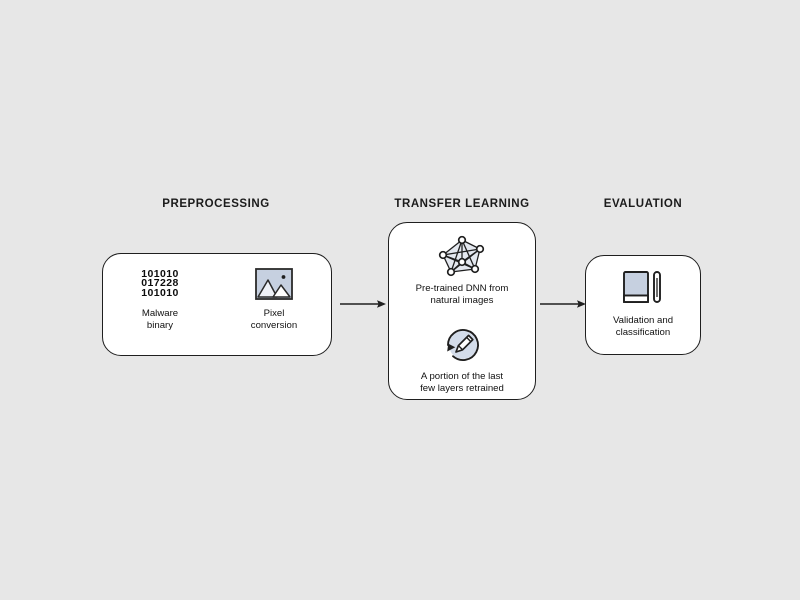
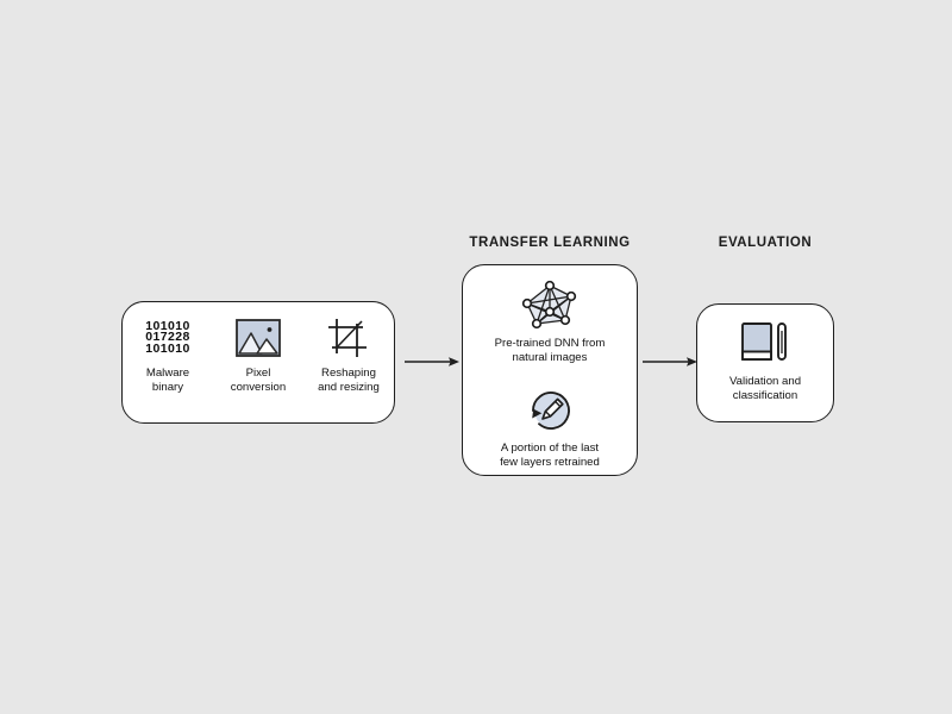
- PREPROCESSING
  TRANSFER LEARNING
  EVALUATION
  101010
  017228
  101010
  Malware
  binary
  Pixel
  conversion
+ Reshaping
+ and resizing
  Pre-trained DNN from
  natural images
  A portion of the last
  few layers retrained
  Validation and
  classification
